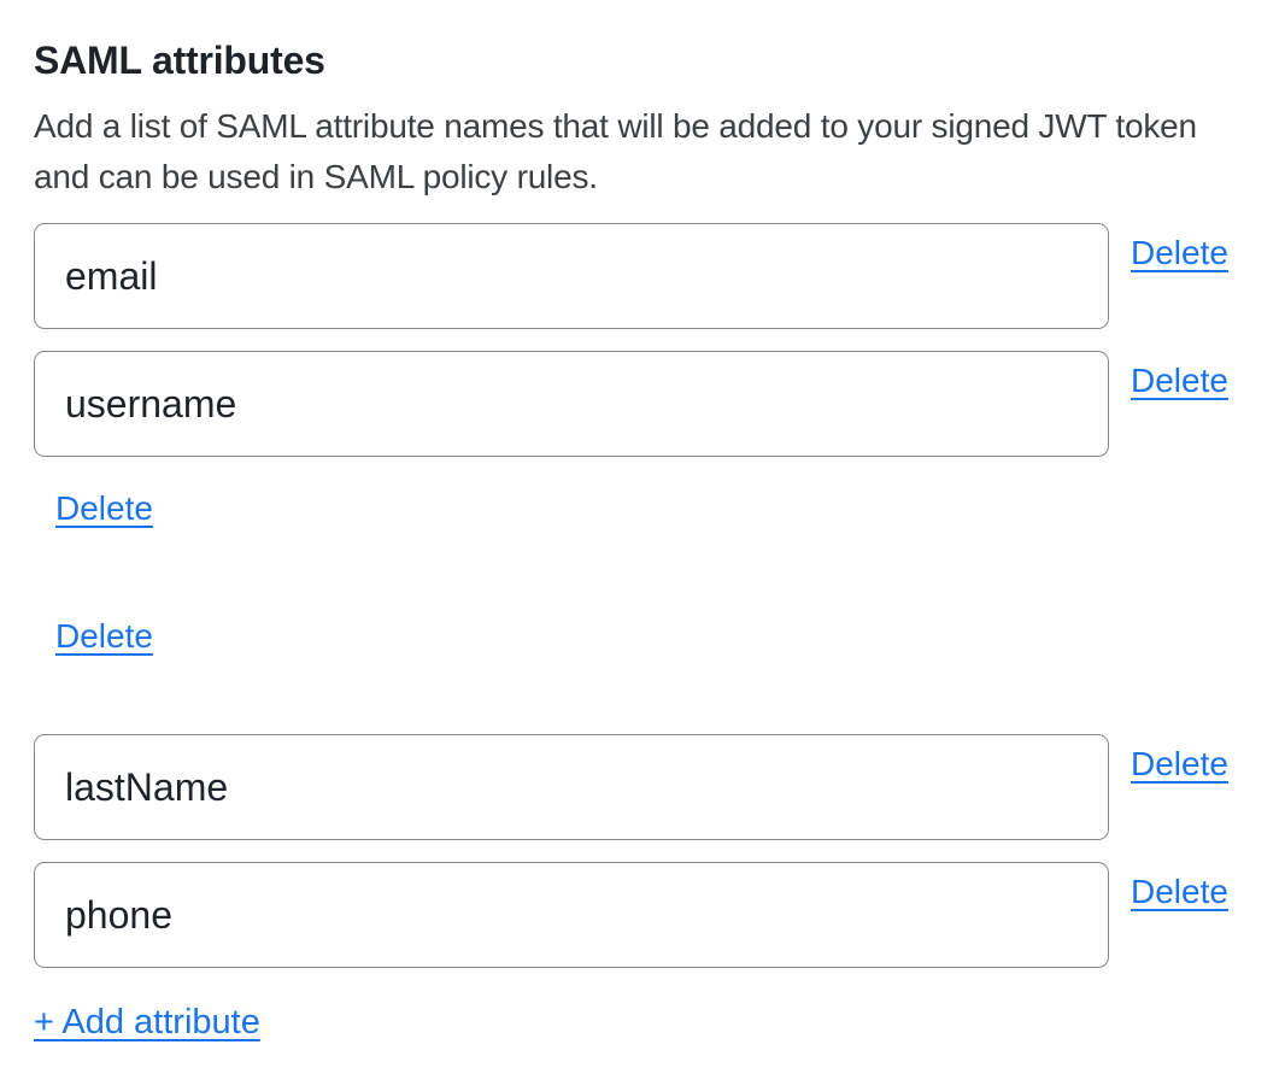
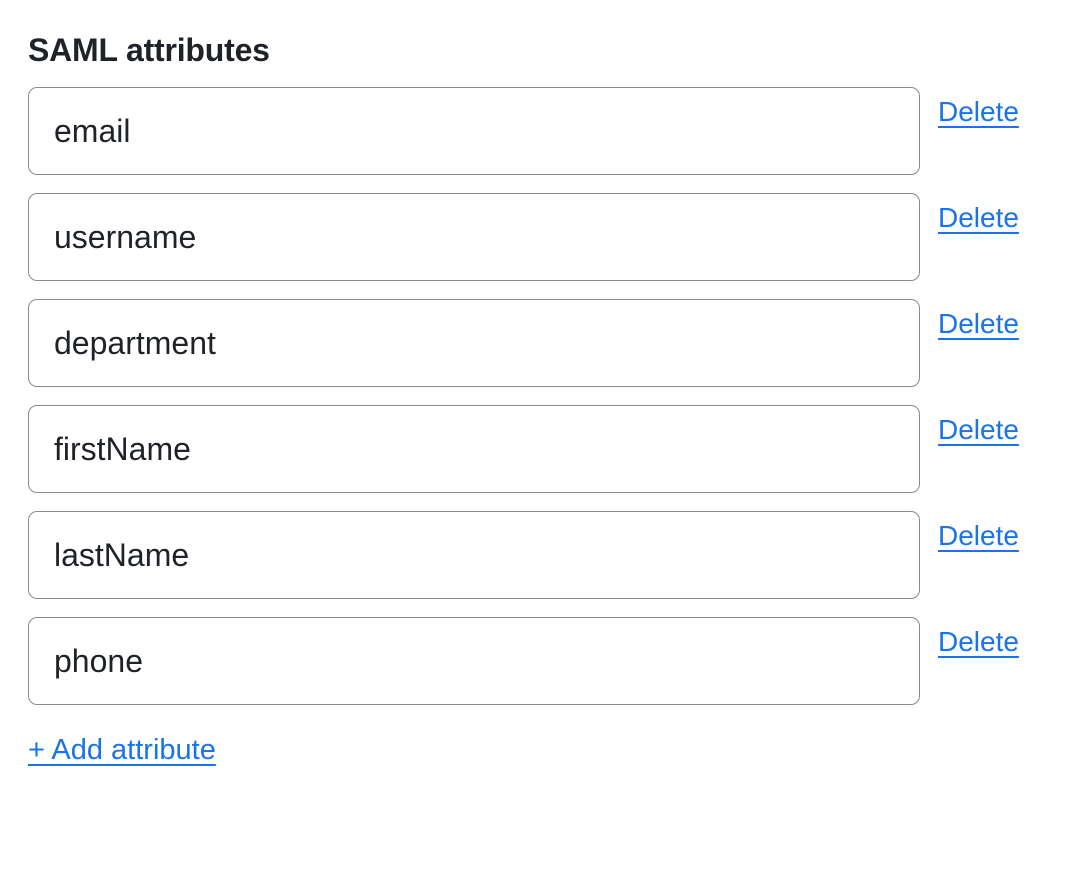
  SAML attributes
- Add a list of SAML attribute names that will be added to your signed JWT token
- and can be used in SAML policy rules.
  email
  Delete
  username
  Delete
+ department
  Delete
+ firstName
  Delete
  lastName
  Delete
  phone
  Delete
  + Add attribute
